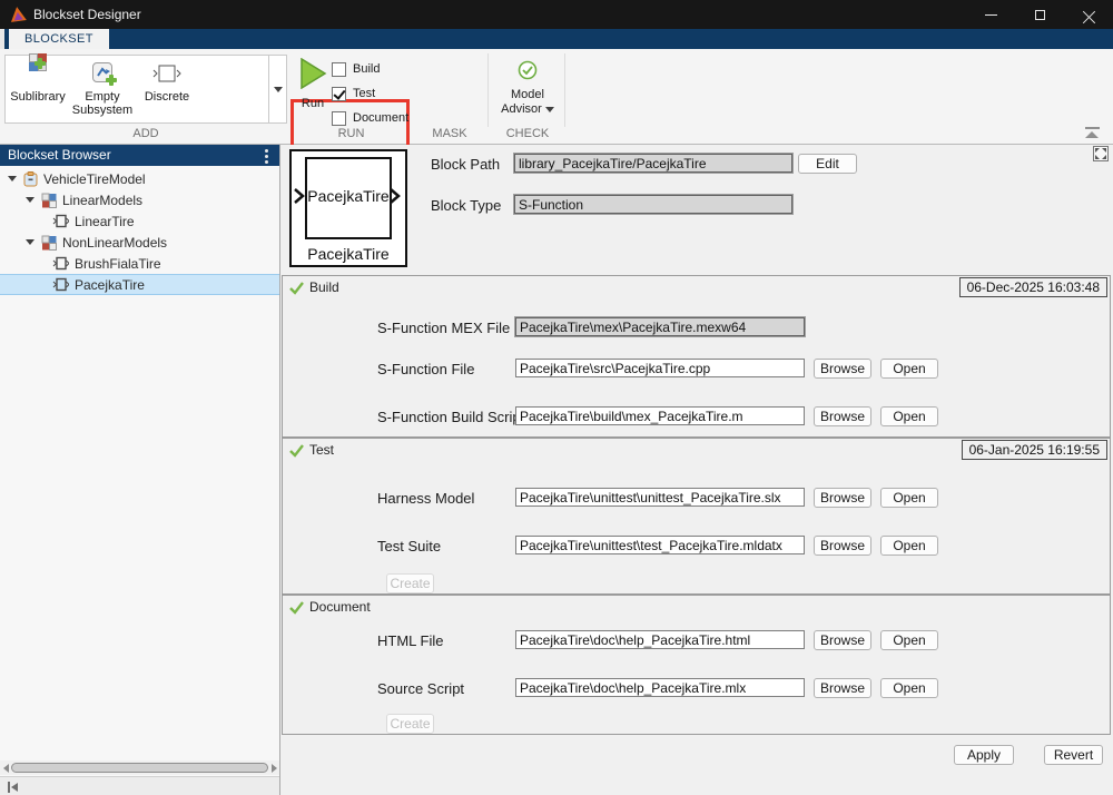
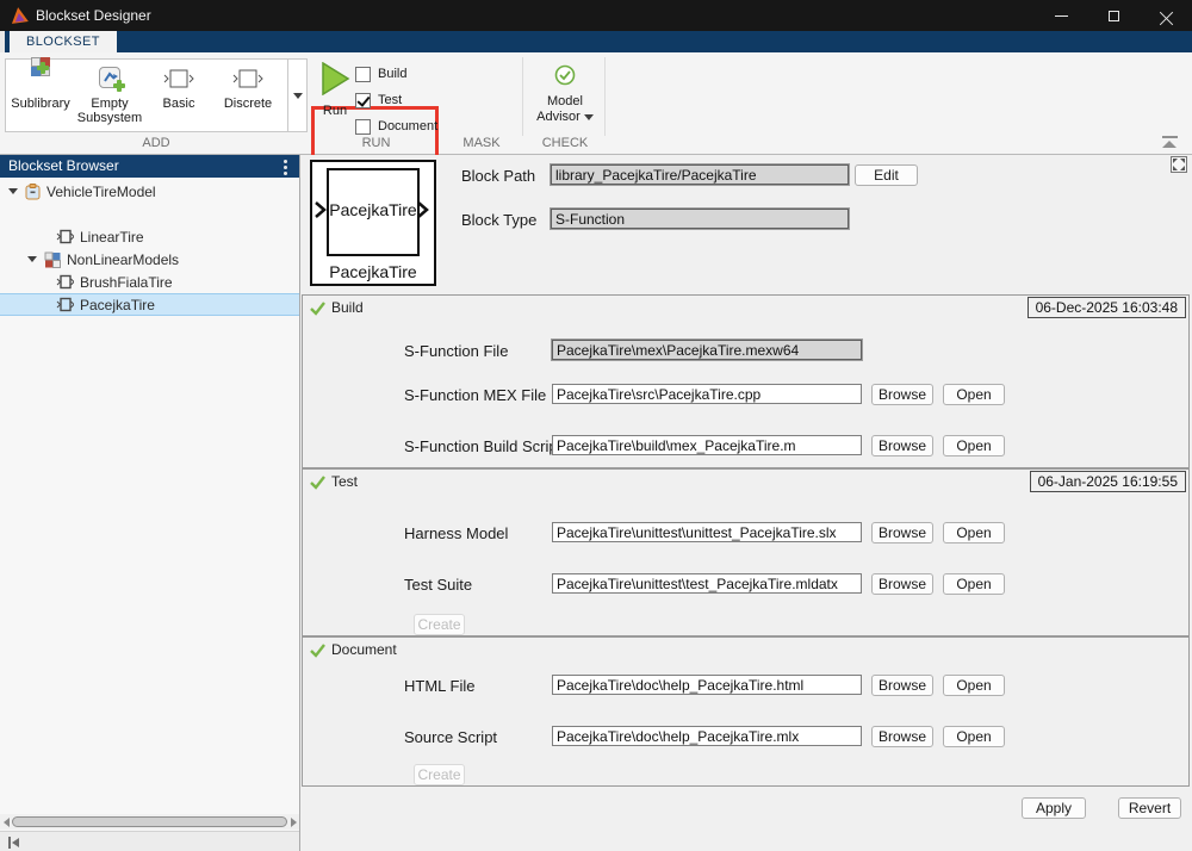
  Blockset Designer
  BLOCKSET
  Sublibrary
  Empty Subsystem
+ Basic
  Discrete
  ADD
  Run
  Build
  Test
  Document
  RUN
  MASK
  Model
  Advisor
  CHECK
  Blockset Browser
  VehicleTireModel
- LinearModels
  LinearTire
  NonLinearModels
  BrushFialaTire
  PacejkaTire
  PacejkaTire
  PacejkaTire
  Block Path
  library_PacejkaTire/PacejkaTire
  Edit
  Block Type
  S-Function
  Build
  06-Dec-2025 16:03:48
- S-Function MEX File
+ S-Function File
  PacejkaTire\mex\PacejkaTire.mexw64
- S-Function File
+ S-Function MEX File
  PacejkaTire\src\PacejkaTire.cpp
  Browse
  Open
  S-Function Build Scri
  PacejkaTire\build\mex_PacejkaTire.m
  Browse
  Open
  Test
  06-Jan-2025 16:19:55
  Harness Model
  PacejkaTire\unittest\unittest_PacejkaTire.slx
  Browse
  Open
  Test Suite
  PacejkaTire\unittest\test_PacejkaTire.mldatx
  Browse
  Open
  Create
  Document
  HTML File
  PacejkaTire\doc\help_PacejkaTire.html
  Browse
  Open
  Source Script
  PacejkaTire\doc\help_PacejkaTire.mlx
  Browse
  Open
  Create
  Apply
  Revert
